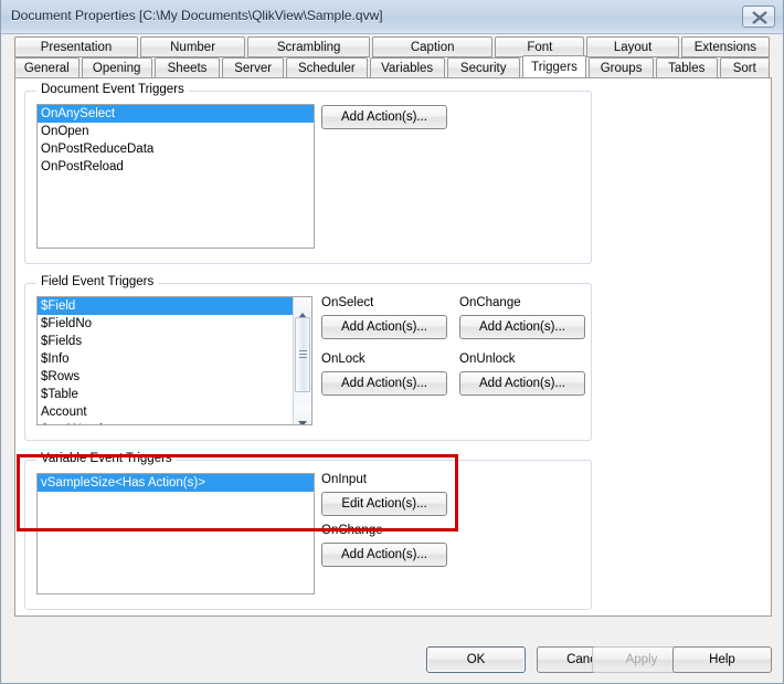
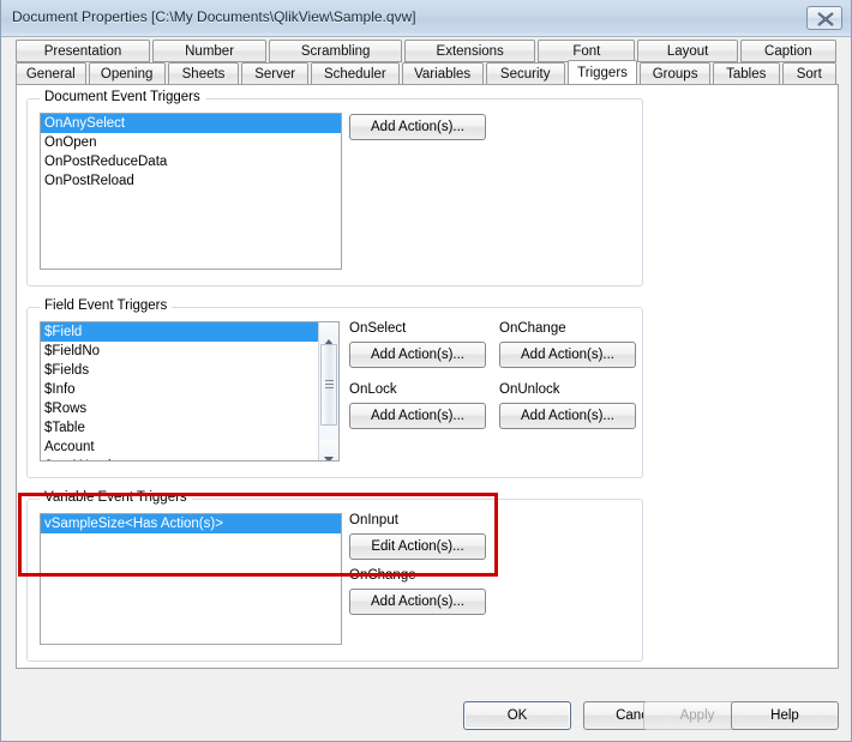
  Document Properties [C:\My Documents\QlikView\Sample.qvw]
  Presentation
  Number
  Scrambling
- Caption
+ Extensions
  Font
  Layout
- Extensions
+ Caption
  General
  Opening
  Sheets
  Server
  Scheduler
  Variables
  Security
  Triggers
  Groups
  Tables
  Sort
  Document Event Triggers
  OnAnySelect
  OnOpen
  OnPostReduceData
  OnPostReload
  Add Action(s)...
  Field Event Triggers
  $Field
  $FieldNo
  $Fields
  $Info
  $Rows
  $Table
  Account
  OnSelect
  Add Action(s)...
  OnChange
  Add Action(s)...
  OnLock
  Add Action(s)...
  OnUnlock
  Add Action(s)...
  Variable Event Triggers
  vSampleSize<Has Action(s)>
  OnInput
  Edit Action(s)...
  OnChange
  Add Action(s)...
  OK
  Apply
  Help
